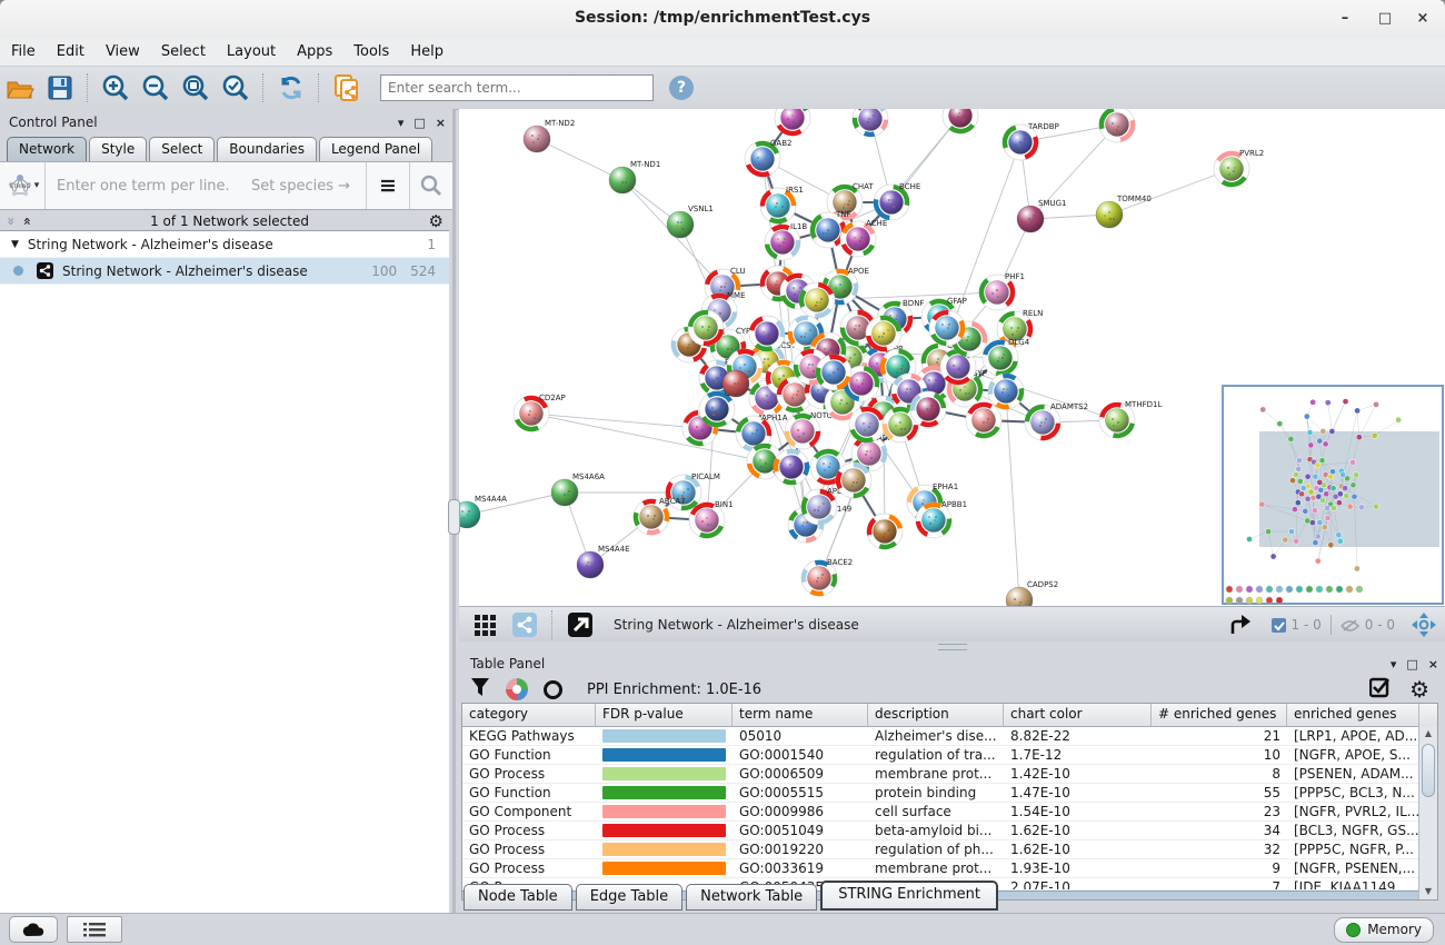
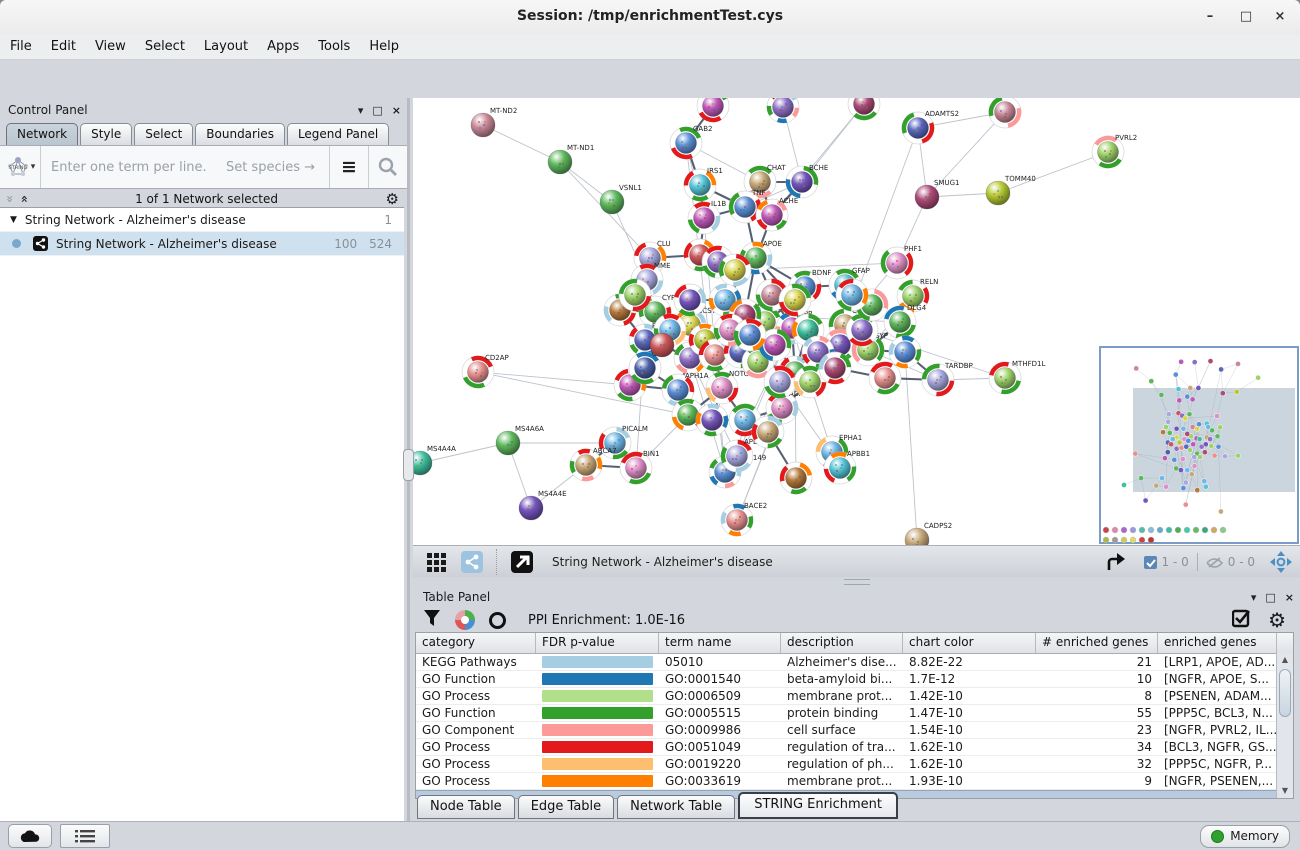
  Session: /tmp/enrichmentTest.cys
  –
  □
  ×
  File
  Edit
  View
  Select
  Layout
  Apps
  Tools
  Help
- Enter search term...
- ?
  Control Panel
  ▾
  □
  ×
  Network
  Style
  Select
  Boundaries
  Legend Panel
  ▾
  Enter one term per line.
  Set species →
  ≡
  1 of 1 Network selected
  ⚙
  ▼
  String Network - Alzheimer's disease
  1
  String Network - Alzheimer's disease
  100
  524
  MT-ND2
  MT-ND1
  VSNL1
- TARDBP
+ ADAMTS2
  PVRL2
  TOMM40
  SMUG1
  MTHFD1L
  CD2AP
  MS4A4A
  MS4A6A
  MS4A4E
  PICALM
  ABCA7
  BIN1
  BACE2
  CADPS2
  EPHA1
  APBB1
  RELN
  PHF1
  DLG4
  GAB2
  IRS1
  IL1B
  CHAT
  BCHE
  TNF
  ACHE
  APOE
  CLU
  MME
  GFAP
  BDNF
  APH1A
  SYP
- ADAMTS2
+ TARDBP
  String Network - Alzheimer's disease
  1 - 0
  0 - 0
  Table Panel
  ▾
  □
  ×
  PPI Enrichment: 1.0E-16
  ⚙
  category
  FDR p-value
  term name
  description
  chart color
  # enriched genes
  enriched genes
  KEGG Pathways
  05010
  Alzheimer's dise...
  8.82E-22
  21
  [LRP1, APOE, AD...
  GO Function
  GO:0001540
- regulation of tra...
+ beta-amyloid bi...
  1.7E-12
  10
  [NGFR, APOE, S...
  GO Process
  GO:0006509
  membrane prot...
  1.42E-10
  8
  [PSENEN, ADAM...
  GO Function
  GO:0005515
  protein binding
  1.47E-10
  55
  [PPP5C, BCL3, N...
  GO Component
  GO:0009986
  cell surface
  1.54E-10
  23
  [NGFR, PVRL2, IL..
  GO Process
  GO:0051049
- beta-amyloid bi...
+ regulation of tra...
  1.62E-10
  34
  [BCL3, NGFR, GS...
  GO Process
  GO:0019220
  regulation of ph...
  1.62E-10
  32
  [PPP5C, NGFR, P...
  GO Process
  GO:0033619
  membrane prot...
  1.93E-10
  9
  [NGFR, PSENEN,...
- 2.07E-10
- 7
- [IDE, KIAA1149...
  ▲
  ▼
  Node Table
  Edge Table
  Network Table
  STRING Enrichment
  Memory
